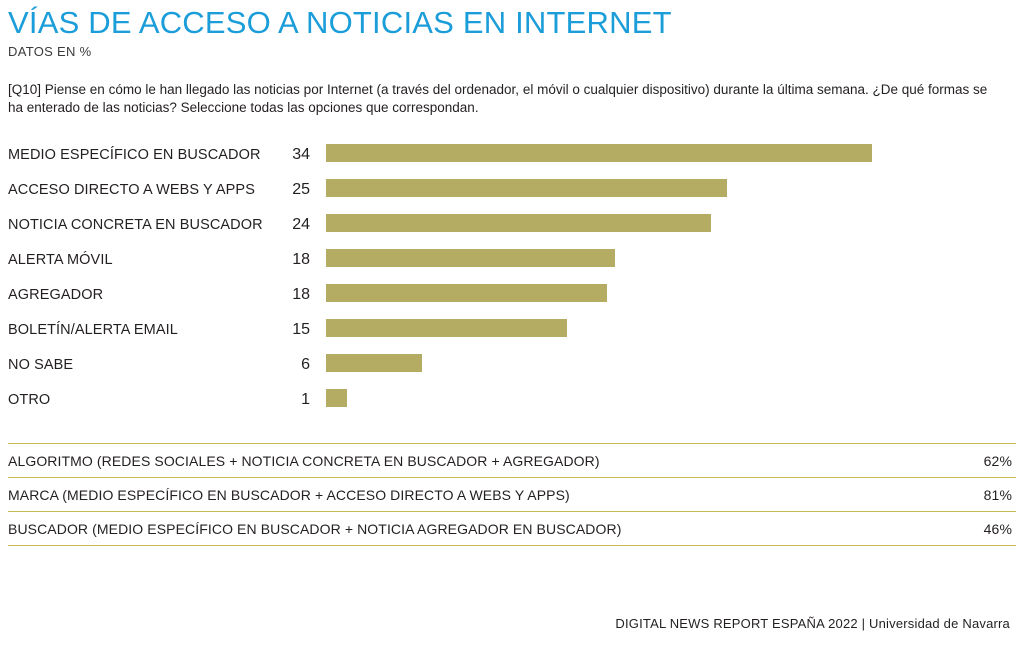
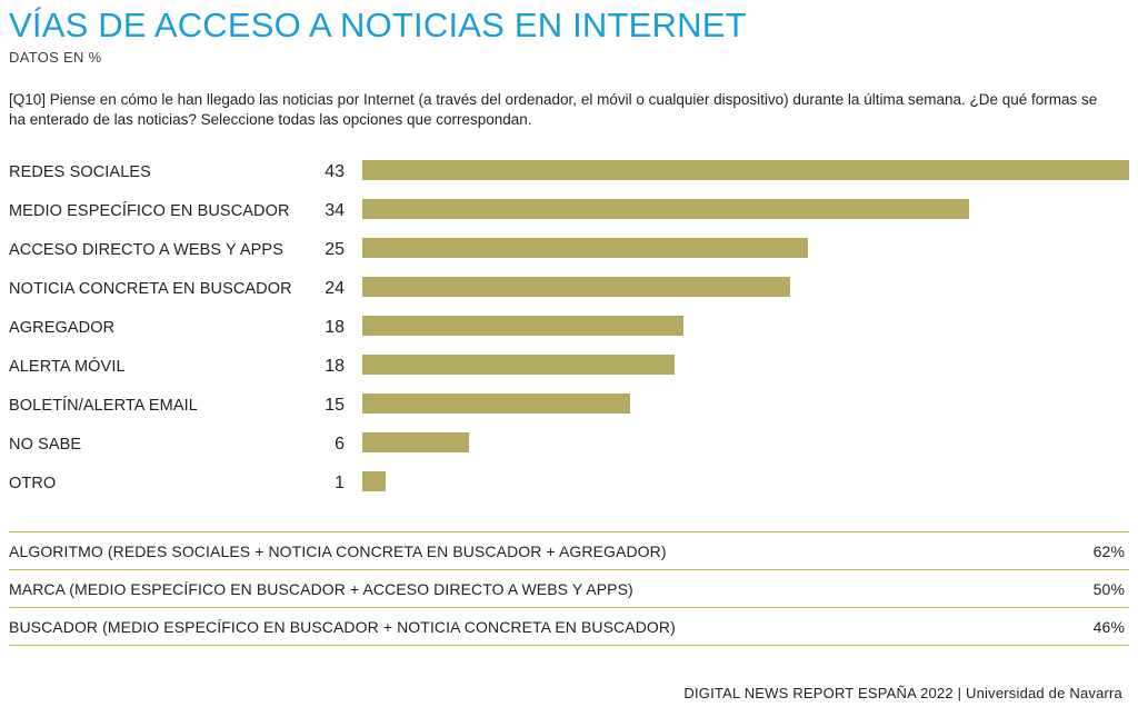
  VÍAS DE ACCESO A NOTICIAS EN INTERNET
  DATOS EN %
  [Q10] Piense en cómo le han llegado las noticias por Internet (a través del ordenador, el móvil o cualquier dispositivo) durante la última semana. ¿De qué formas se ha enterado de las noticias? Seleccione todas las opciones que correspondan.
+ REDES SOCIALES
+ 43
  MEDIO ESPECÍFICO EN BUSCADOR
  34
  ACCESO DIRECTO A WEBS Y APPS
  25
  NOTICIA CONCRETA EN BUSCADOR
  24
- ALERTA MÓVIL
+ AGREGADOR
  18
- AGREGADOR
+ ALERTA MÓVIL
  18
  BOLETÍN/ALERTA EMAIL
  15
  NO SABE
  6
  OTRO
  1
  ALGORITMO (REDES SOCIALES + NOTICIA CONCRETA EN BUSCADOR + AGREGADOR)
  62%
  MARCA (MEDIO ESPECÍFICO EN BUSCADOR + ACCESO DIRECTO A WEBS Y APPS)
- 81%
+ 50%
- BUSCADOR (MEDIO ESPECÍFICO EN BUSCADOR + NOTICIA AGREGADOR EN BUSCADOR)
+ BUSCADOR (MEDIO ESPECÍFICO EN BUSCADOR + NOTICIA CONCRETA EN BUSCADOR)
  46%
  DIGITAL NEWS REPORT ESPAÑA 2022 | Universidad de Navarra
